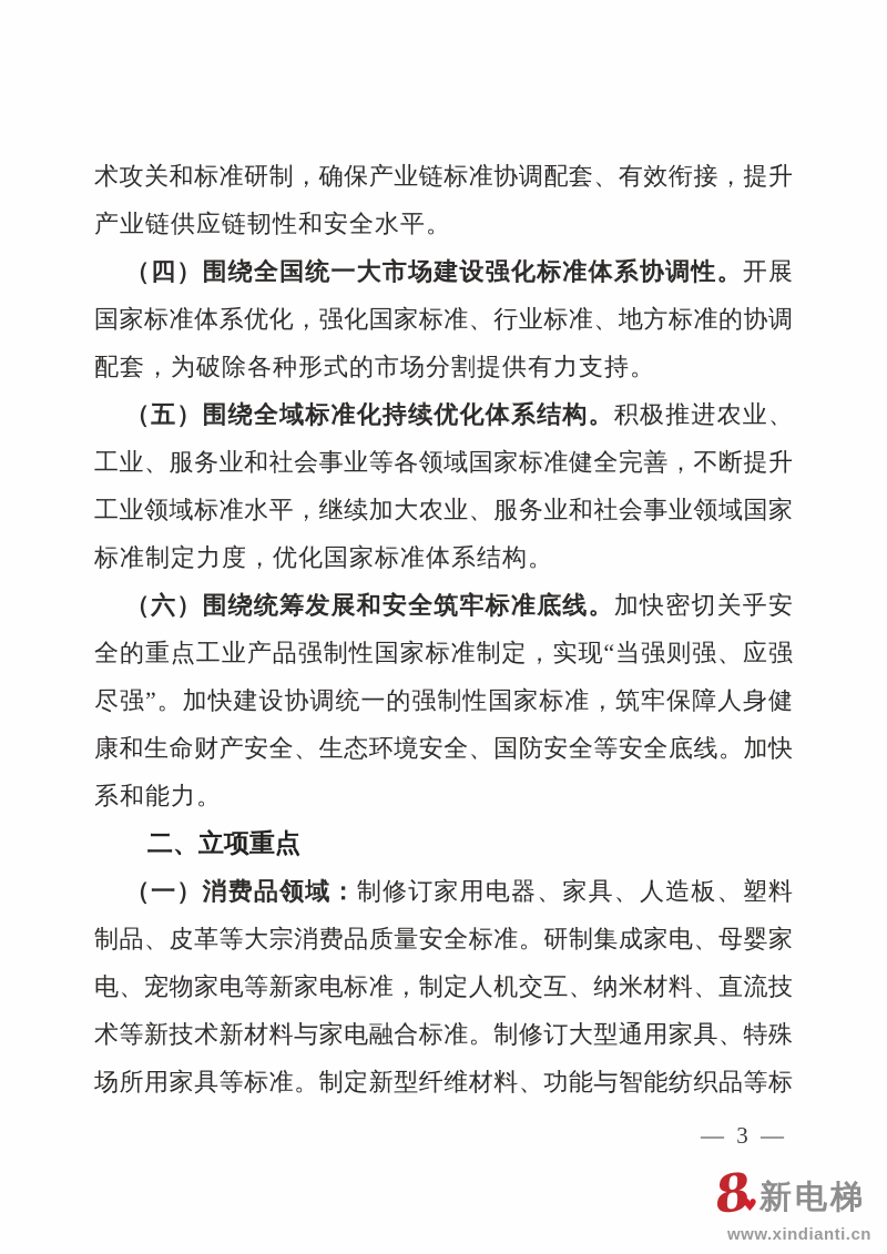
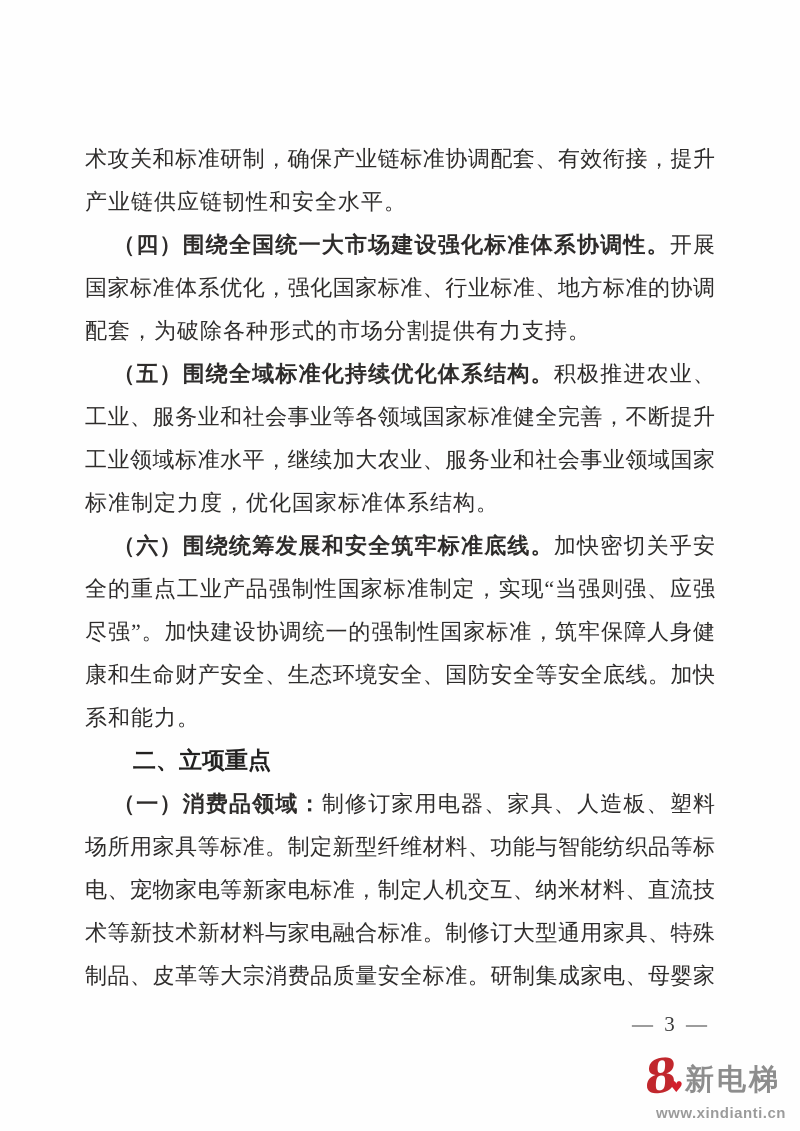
  术攻关和标准研制，确保产业链标准协调配套、有效衔接，提升
  产业链供应链韧性和安全水平。
  （四）围绕全国统一大市场建设强化标准体系协调性。开展
  国家标准体系优化，强化国家标准、行业标准、地方标准的协调
  配套，为破除各种形式的市场分割提供有力支持。
  （五）围绕全域标准化持续优化体系结构。积极推进农业、
  工业、服务业和社会事业等各领域国家标准健全完善，不断提升
  工业领域标准水平，继续加大农业、服务业和社会事业领域国家
  标准制定力度，优化国家标准体系结构。
  （六）围绕统筹发展和安全筑牢标准底线。加快密切关乎安
  全的重点工业产品强制性国家标准制定，实现“当强则强、应强
  尽强”。加快建设协调统一的强制性国家标准，筑牢保障人身健
  康和生命财产安全、生态环境安全、国防安全等安全底线。加快
  系和能力。
  二、立项重点
  （一）消费品领域：制修订家用电器、家具、人造板、塑料
- 制品、皮革等大宗消费品质量安全标准。研制集成家电、母婴家
+ 场所用家具等标准。制定新型纤维材料、功能与智能纺织品等标
  电、宠物家电等新家电标准，制定人机交互、纳米材料、直流技
  术等新技术新材料与家电融合标准。制修订大型通用家具、特殊
- 场所用家具等标准。制定新型纤维材料、功能与智能纺织品等标
+ 制品、皮革等大宗消费品质量安全标准。研制集成家电、母婴家
  — 3 —
  ♥
  新电梯
  www.xindianti.cn
